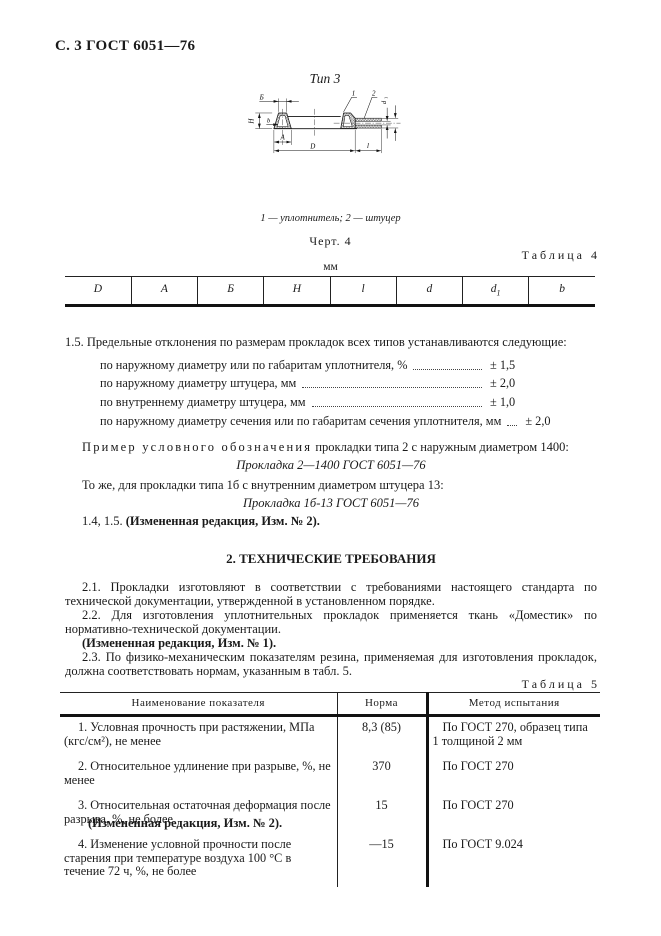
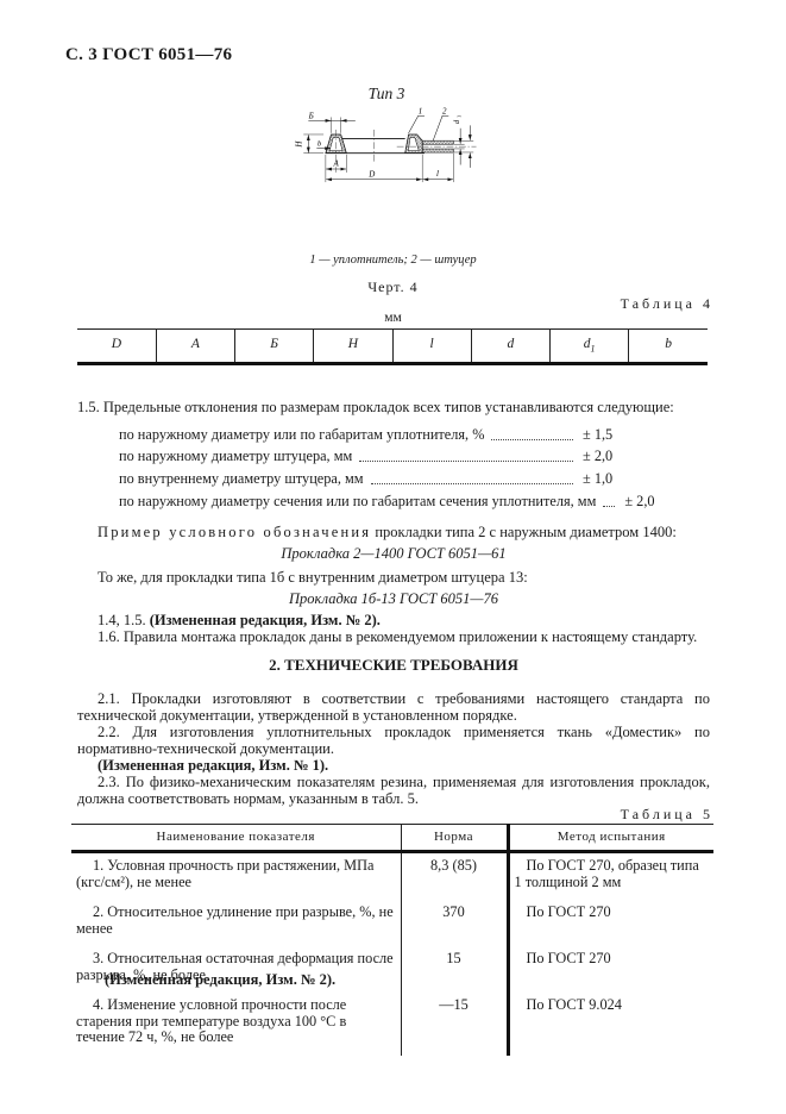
  С. 3 ГОСТ 6051—76
  Тип 3
  Б
  А
  D
  l
  1
  2
  1 — уплотнитель; 2 — штуцер
  Черт. 4
  Таблица 4
  мм
  D	А	Б	Н	l	d	d1	b
  1.5. Предельные отклонения по размерам прокладок всех типов устанавливаются следующие:
  по наружному диаметру или по габаритам уплотнителя, %
  ± 1,5
  по наружному диаметру штуцера, мм
  ± 2,0
  по внутреннему диаметру штуцера, мм
  ± 1,0
  по наружному диаметру сечения или по габаритам сечения уплотнителя, мм
  ± 2,0
  Пример условного обозначения прокладки типа 2 с наружным диаметром 1400:
- Прокладка 2—1400 ГОСТ 6051—76
+ Прокладка 2—1400 ГОСТ 6051—61
  То же, для прокладки типа 1б с внутренним диаметром штуцера 13:
  Прокладка 1б-13 ГОСТ 6051—76
  1.4, 1.5. (Измененная редакция, Изм. № 2).
+ 1.6. Правила монтажа прокладок даны в рекомендуемом приложении к настоящему стандарту.
  2. ТЕХНИЧЕСКИЕ ТРЕБОВАНИЯ
  2.1. Прокладки изготовляют в соответствии с требованиями настоящего стандарта по технической документации, утвержденной в установленном порядке.
  2.2. Для изготовления уплотнительных прокладок применяется ткань «Доместик» по нормативно-технической документации.
  (Измененная редакция, Изм. № 1).
  2.3. По физико-механическим показателям резина, применяемая для изготовления прокладок, должна соответствовать нормам, указанным в табл. 5.
  Таблица 5
  Наименование показателя	Норма	Метод испытания
  1. Условная прочность при растяжении, МПа (кгс/см²), не менее	8,3 (85)	По ГОСТ 270, образец типа 1 толщиной 2 мм
  2. Относительное удлинение при разрыве, %, не менее	370	По ГОСТ 270
  3. Относительная остаточная деформация после разрыва, %, не более	15	По ГОСТ 270
  4. Изменение условной прочности после старения при температуре воздуха 100 °С в течение 72 ч, %, не более	—15	По ГОСТ 9.024
  (Измененная редакция, Изм. № 2).
